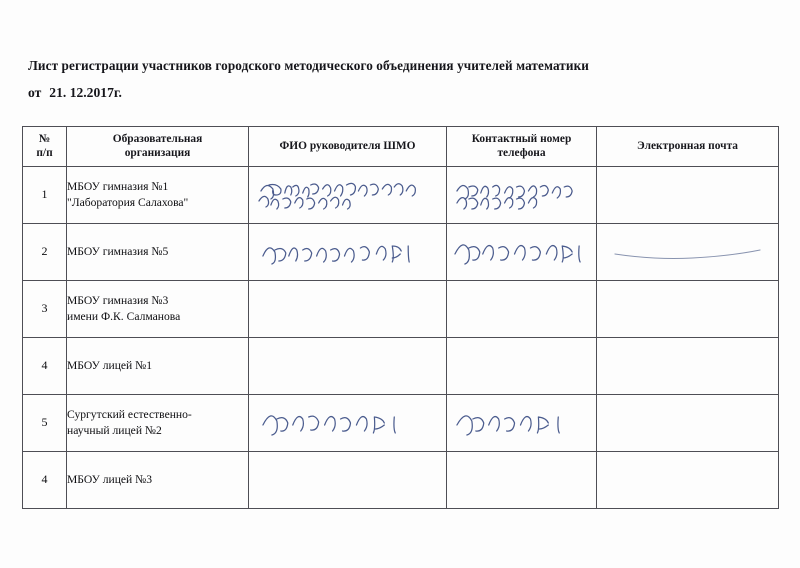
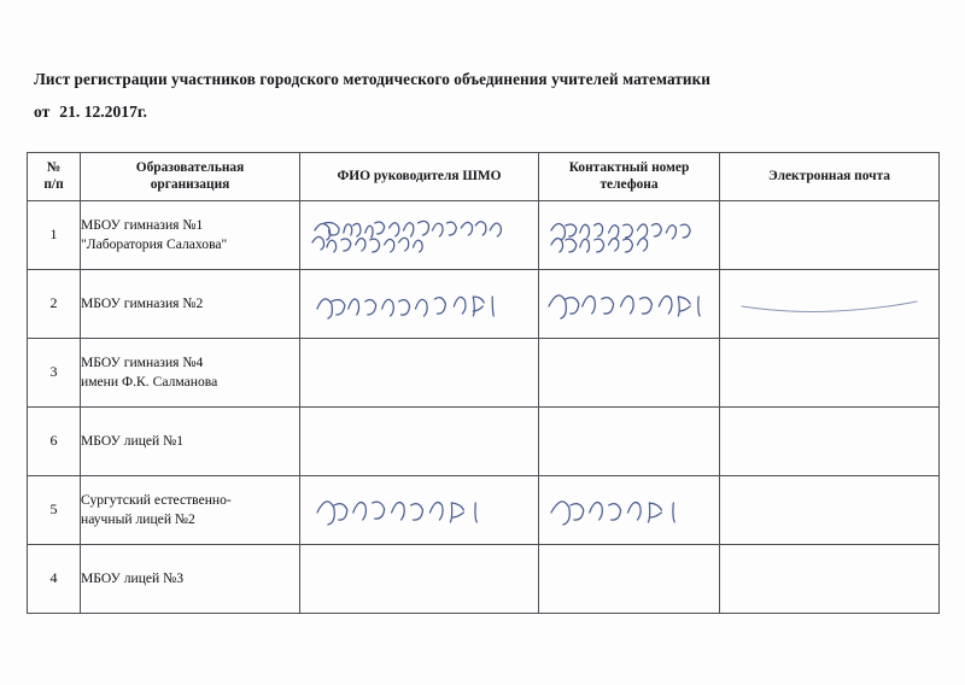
  Лист регистрации участников городского методического объединения учителей математики
  от 21. 12.2017г.
  № п/п	Образовательная организация	ФИО руководителя ШМО	Контактный номер телефона	Электронная почта
  1	МБОУ гимназия №1 "Лаборатория Салахова"
- 2	МБОУ гимназия №5
+ 2	МБОУ гимназия №2
- 3	МБОУ гимназия №3 имени Ф.К. Салманова
+ 3	МБОУ гимназия №4 имени Ф.К. Салманова
- 4	МБОУ лицей №1
+ 6	МБОУ лицей №1
  5	Сургутский естественно- научный лицей №2
  4	МБОУ лицей №3
